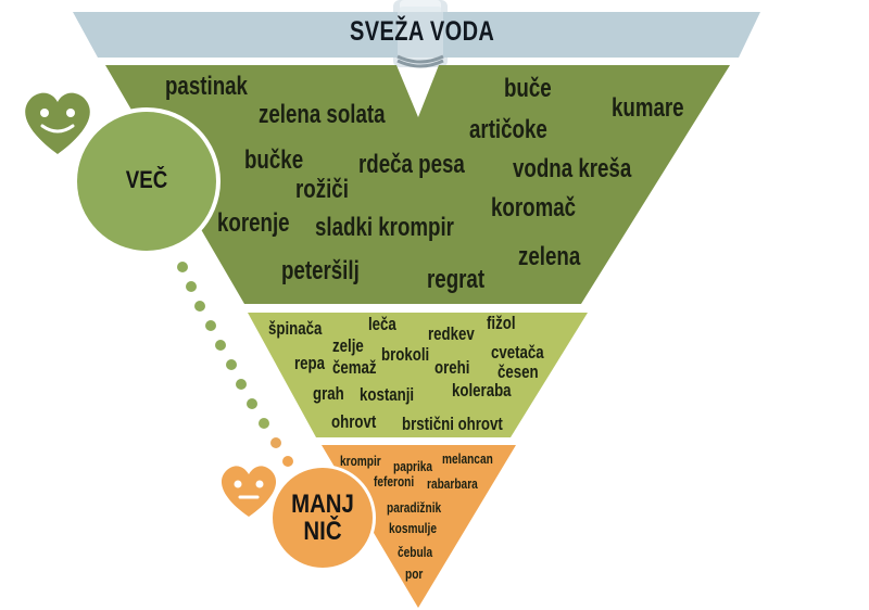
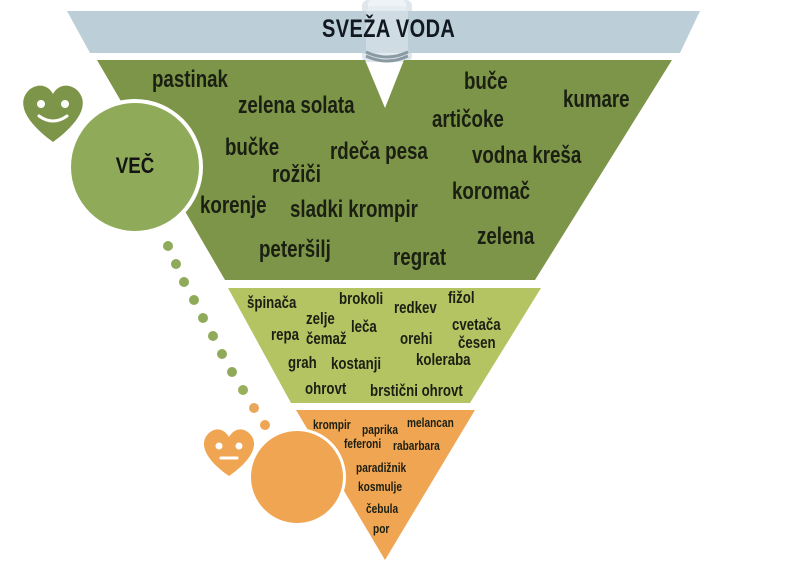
  SVEŽA VODA
  VEČ
- MANJ
- NIČ
  pastinak
  zelena solata
  buče
  kumare
  artičoke
  bučke
  rdeča pesa
  vodna kreša
  rožiči
  koromač
  korenje
  sladki krompir
  zelena
  peteršilj
  regrat
  špinača
- leča
+ brokoli
  redkev
  fižol
  zelje
- brokoli
+ leča
  cvetača
  repa
  čemaž
  orehi
  česen
  grah
  kostanji
  koleraba
  ohrovt
  brstični ohrovt
  krompir
  paprika
  melancan
  feferoni
  rabarbara
  paradižnik
  kosmulje
  čebula
  por
